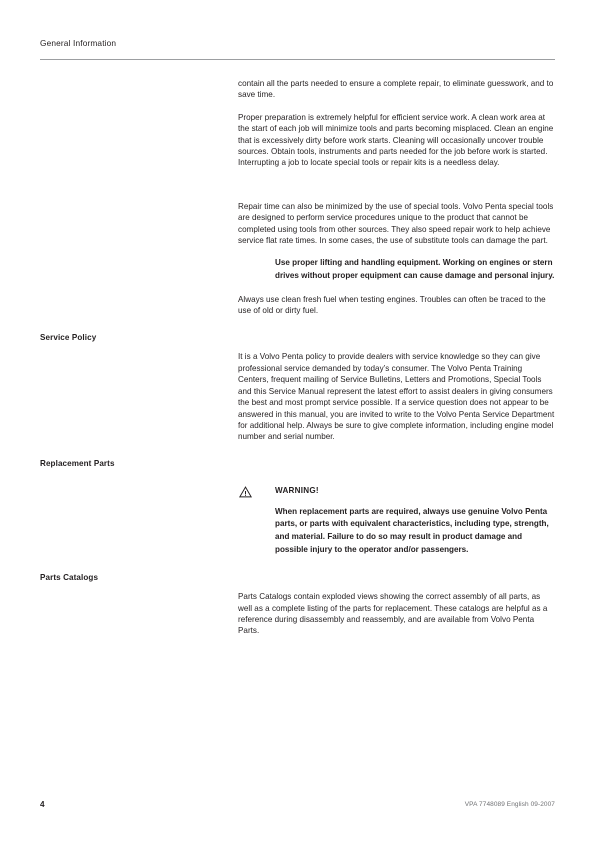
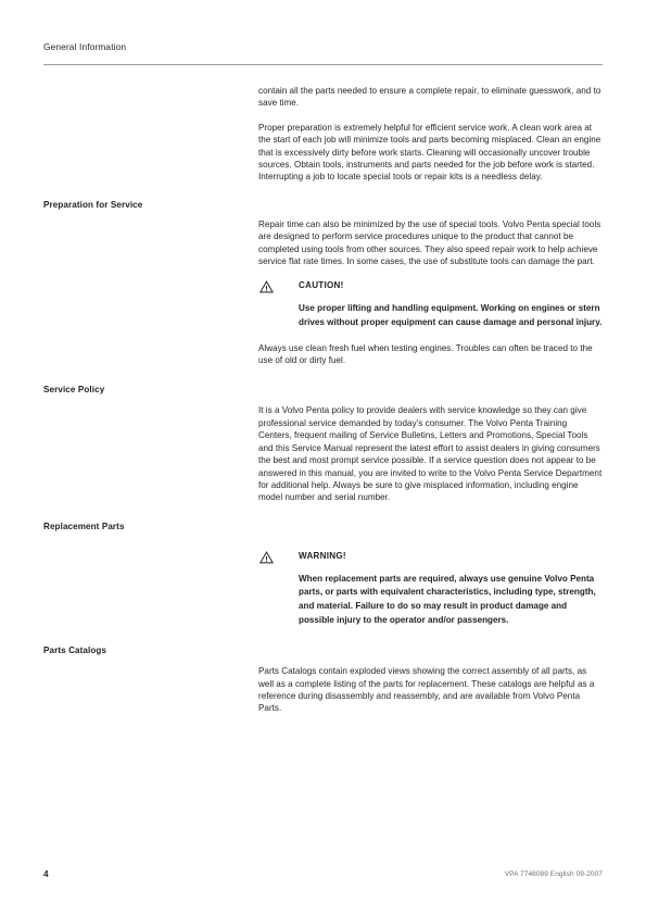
  General Information
  contain all the parts needed to ensure a complete repair, to eliminate guesswork, and to save time.
  Proper preparation is extremely helpful for efficient service work. A clean work area at the start of each job will minimize tools and parts becoming misplaced. Clean an engine that is excessively dirty before work starts. Cleaning will occasionally uncover trouble sources. Obtain tools, instruments and parts needed for the job before work is started. Interrupting a job to locate special tools or repair kits is a needless delay.
+ Preparation for Service
  Repair time can also be minimized by the use of special tools. Volvo Penta special tools are designed to perform service procedures unique to the product that cannot be completed using tools from other sources. They also speed repair work to help achieve service flat rate times. In some cases, the use of substitute tools can damage the part.
+ CAUTION!
  Use proper lifting and handling equipment. Working on engines or stern drives without proper equipment can cause damage and personal injury.
  Always use clean fresh fuel when testing engines. Troubles can often be traced to the use of old or dirty fuel.
  Service Policy
- It is a Volvo Penta policy to provide dealers with service knowledge so they can give professional service demanded by today’s consumer. The Volvo Penta Training Centers, frequent mailing of Service Bulletins, Letters and Promotions, Special Tools and this Service Manual represent the latest effort to assist dealers in giving consumers the best and most prompt service possible. If a service question does not appear to be answered in this manual, you are invited to write to the Volvo Penta Service Department for additional help. Always be sure to give complete information, including engine model number and serial number.
+ It is a Volvo Penta policy to provide dealers with service knowledge so they can give professional service demanded by today’s consumer. The Volvo Penta Training Centers, frequent mailing of Service Bulletins, Letters and Promotions, Special Tools and this Service Manual represent the latest effort to assist dealers in giving consumers the best and most prompt service possible. If a service question does not appear to be answered in this manual, you are invited to write to the Volvo Penta Service Department for additional help. Always be sure to give misplaced information, including engine model number and serial number.
  Replacement Parts
  WARNING!
  When replacement parts are required, always use genuine Volvo Penta parts, or parts with equivalent characteristics, including type, strength, and material. Failure to do so may result in product damage and possible injury to the operator and/or passengers.
  Parts Catalogs
  Parts Catalogs contain exploded views showing the correct assembly of all parts, as well as a complete listing of the parts for replacement. These catalogs are helpful as a reference during disassembly and reassembly, and are available from Volvo Penta Parts.
  4
